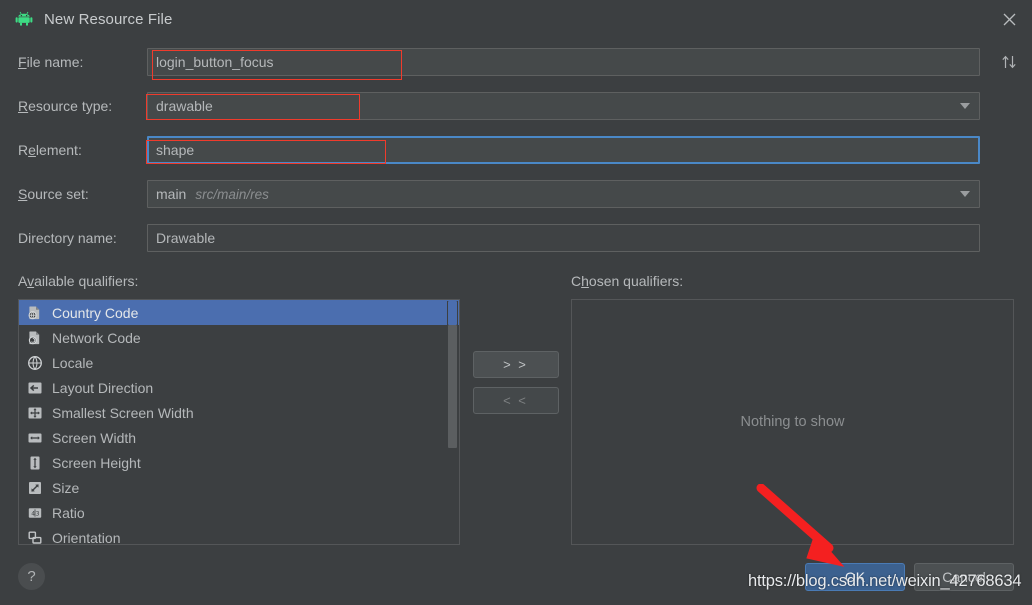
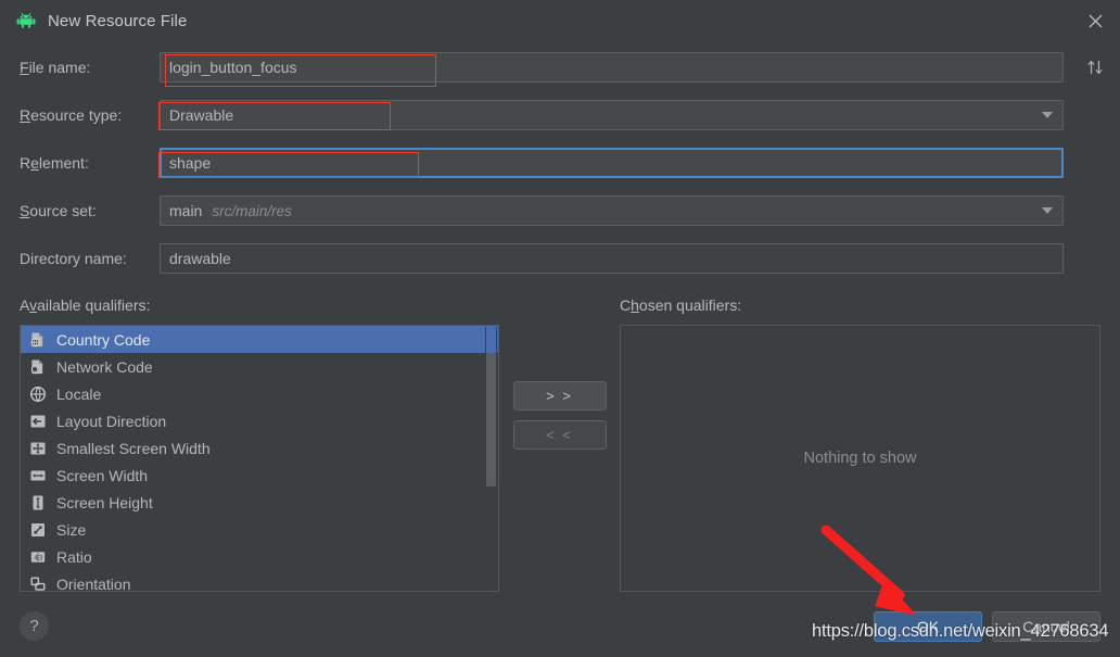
  New Resource File
  File name:
  login_button_focus
  Resource type:
- drawable
+ Drawable
  Relement:
  shape
  Source set:
  main
  src/main/res
  Directory name:
- Drawable
+ drawable
  Available qualifiers:
  Country Code
  Network Code
  Locale
  Layout Direction
  Smallest Screen Width
  Screen Width
  Screen Height
  Size
  Ratio
  Orientation
  > >
  < <
  Chosen qualifiers:
  Nothing to show
  ?
  OK
  Cancel
  https://blog.csdn.net/weixin_42768634
